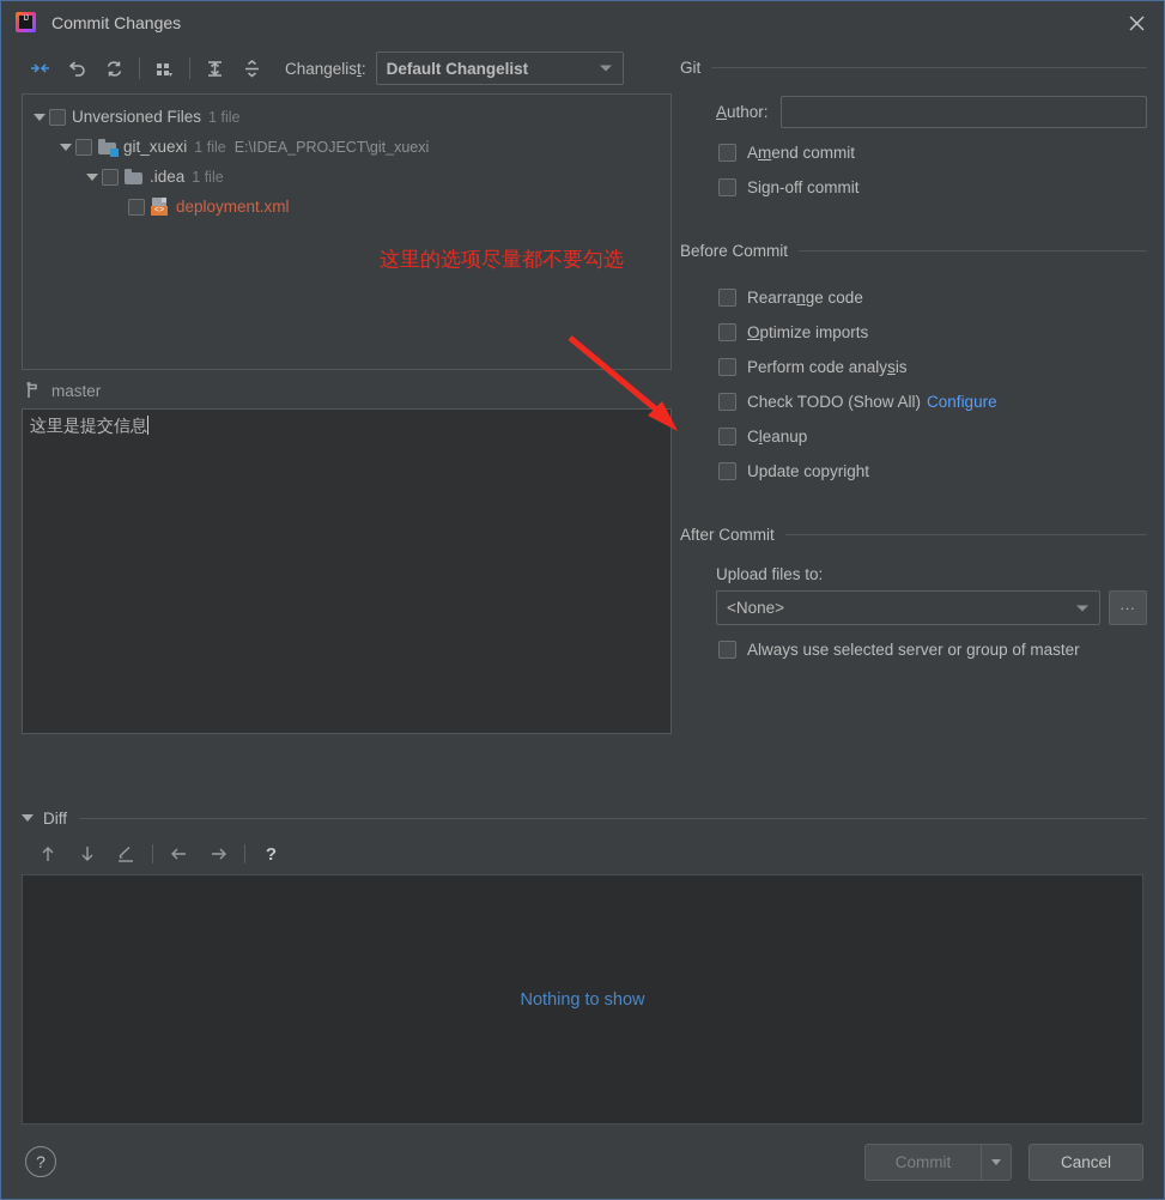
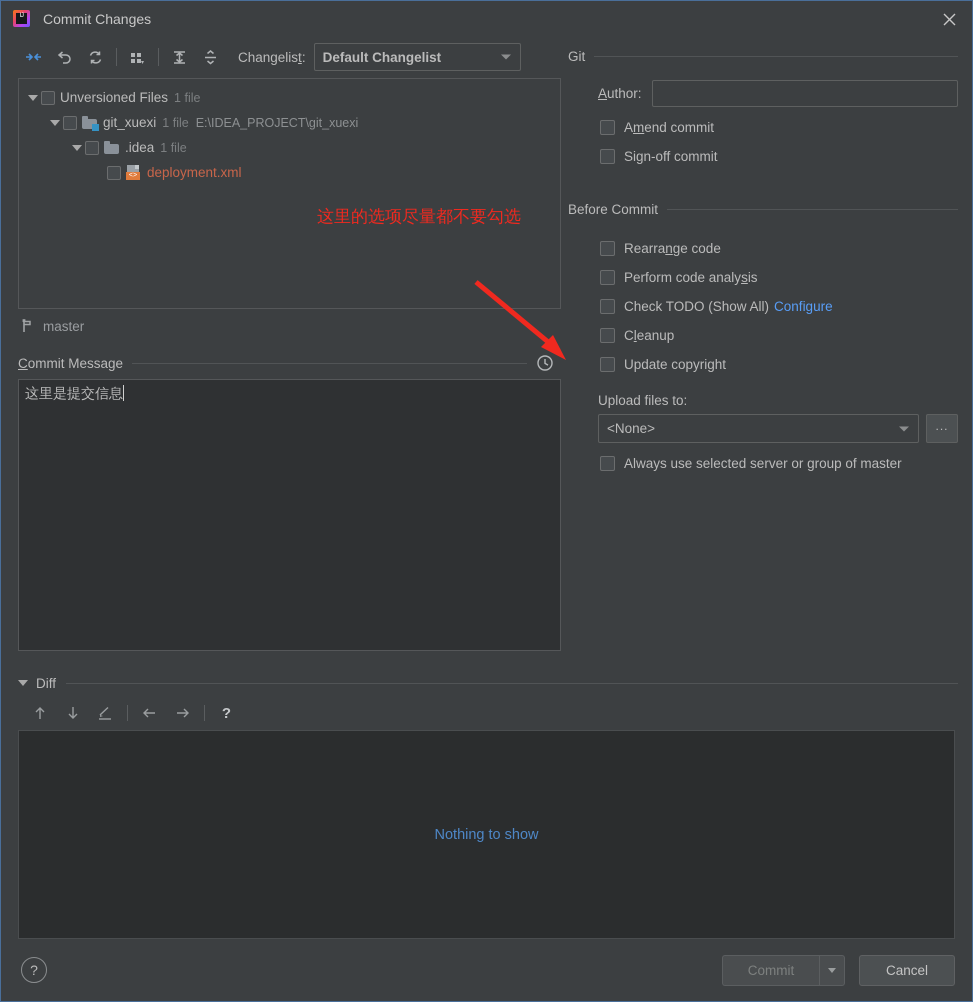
  Commit Changes
  Changelist:
  Default Changelist
  Unversioned Files
  1 file
  git_xuexi
  1 file
  E:\IDEA_PROJECT\git_xuexi
  .idea
  1 file
  <>
  deployment.xml
  master
+ Commit Message
  这里是提交信息
  Git
  Author:
  Amend commit
  Sign-off commit
  Before Commit
  Rearrange code
- Optimize imports
  Perform code analysis
  Check TODO (Show All)
  Configure
  Cleanup
  Update copyright
- After Commit
  Upload files to:
  <None>
  ...
  Always use selected server or group of master
  这里的选项尽量都不要勾选
  Diff
  ?
  Nothing to show
  ?
  Commit
  Cancel
